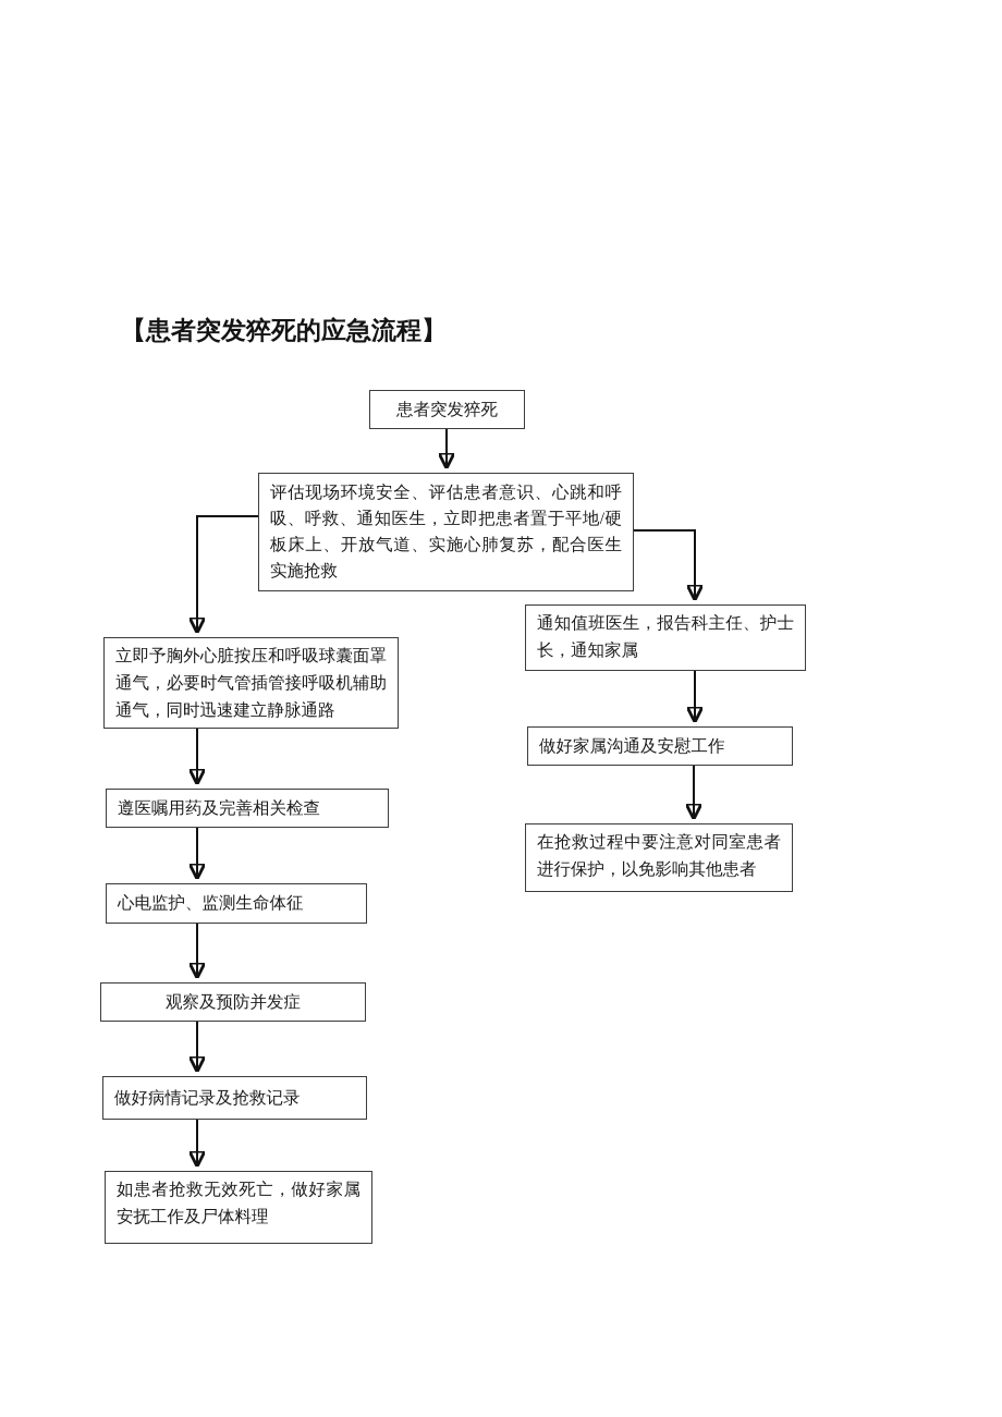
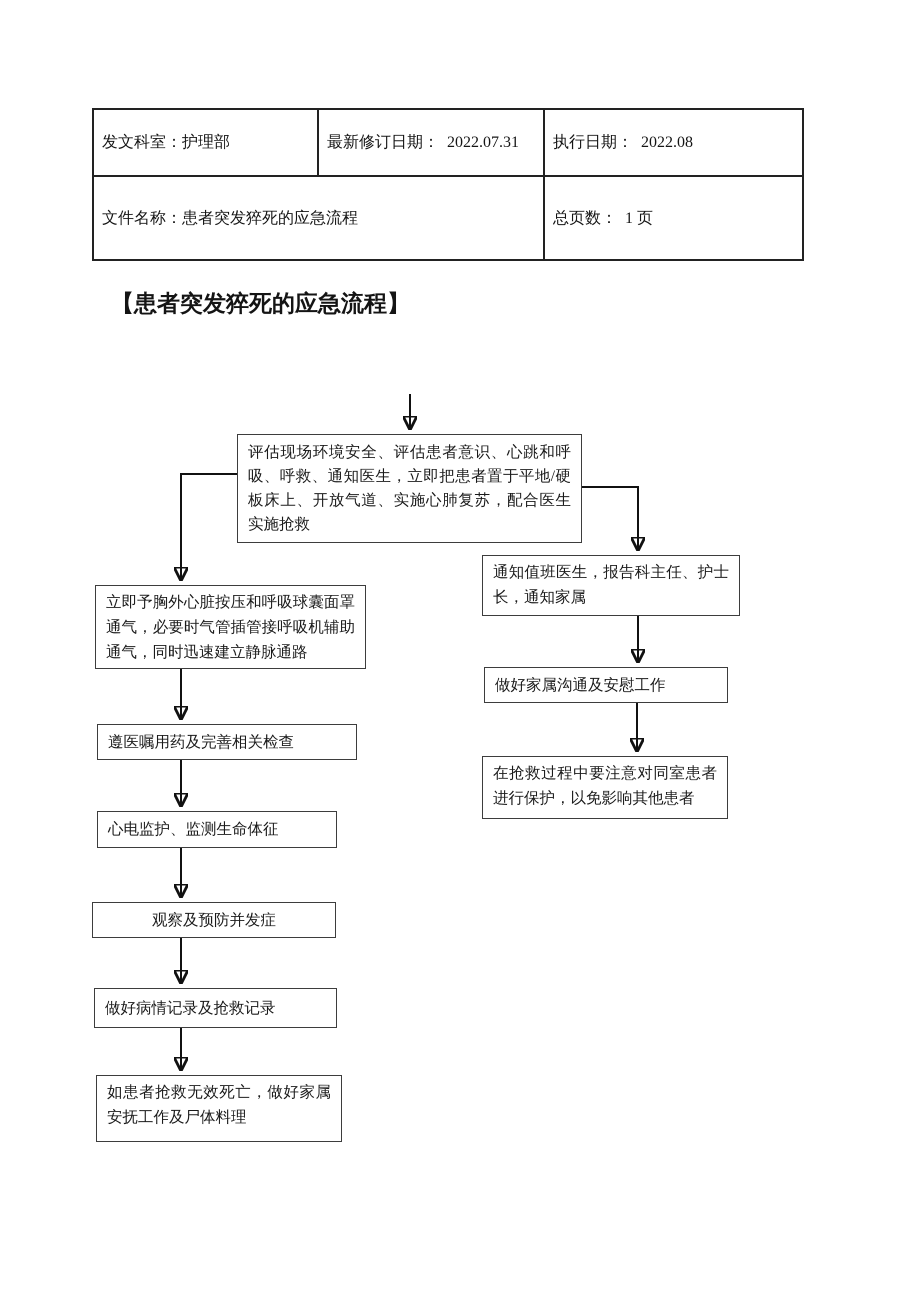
+ 发文科室：护理部	最新修订日期： 2022.07.31	执行日期： 2022.08
+ 文件名称：患者突发猝死的应急流程	总页数： 1 页
  【患者突发猝死的应急流程】
- 患者突发猝死
  评估现场环境安全、评估患者意识、心跳和呼吸、呼救、通知医生，立即把患者置于平地/硬板床上、开放气道、实施心肺复苏，配合医生实施抢救
  立即予胸外心脏按压和呼吸球囊面罩通气，必要时气管插管接呼吸机辅助通气，同时迅速建立静脉通路
  遵医嘱用药及完善相关检查
  心电监护、监测生命体征
  观察及预防并发症
  做好病情记录及抢救记录
  如患者抢救无效死亡，做好家属安抚工作及尸体料理
  通知值班医生，报告科主任、护士长，通知家属
  做好家属沟通及安慰工作
  在抢救过程中要注意对同室患者进行保护，以免影响其他患者
